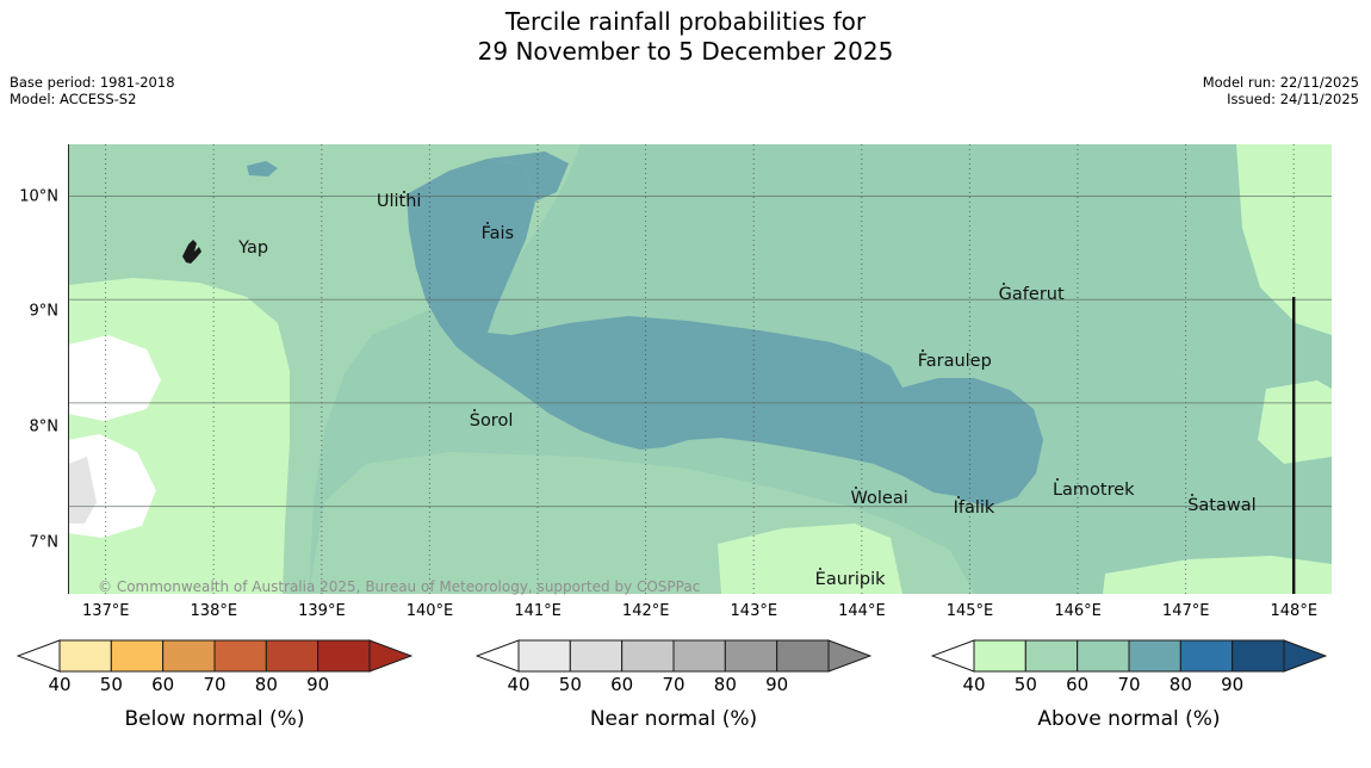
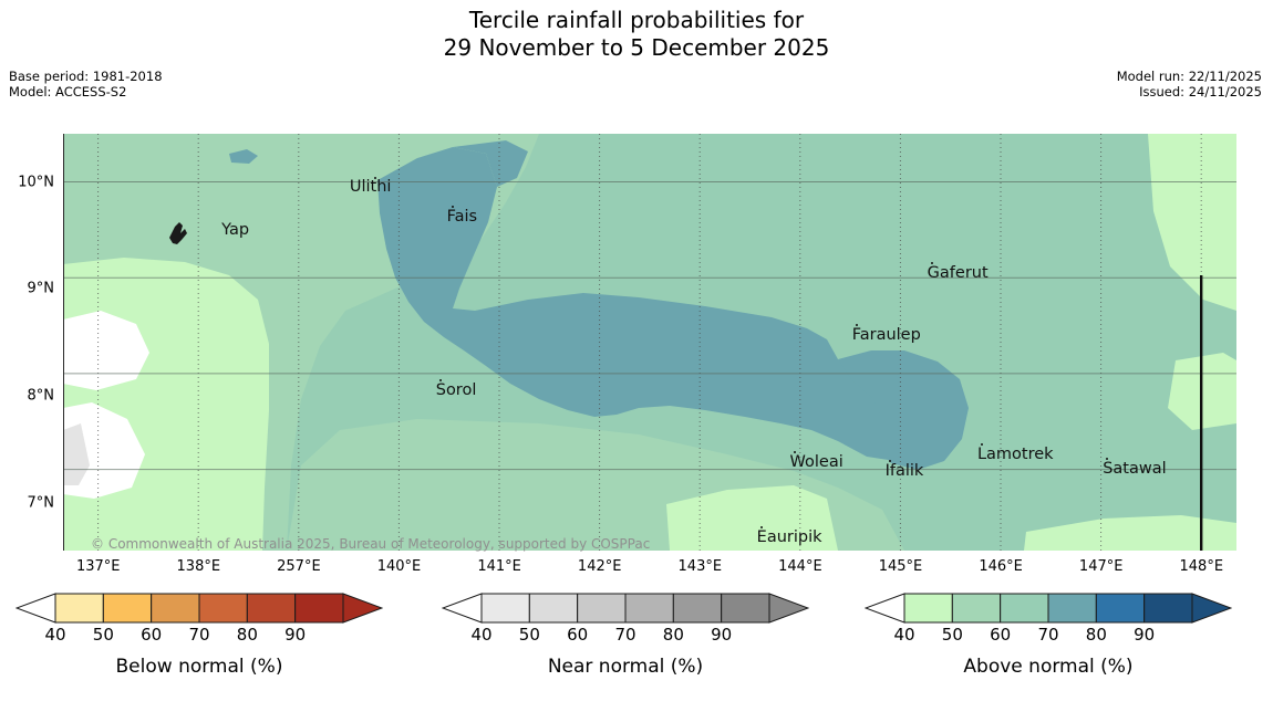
  Tercile rainfall probabilities for
  29 November to 5 December 2025
  Base period: 1981-2018
  Model: ACCESS-S2
  Model run: 22/11/2025
  Issued: 24/11/2025
  137°E
  138°E
- 139°E
+ 257°E
  140°E
  141°E
  142°E
  143°E
  144°E
  145°E
  146°E
  147°E
  148°E
  10°N
  9°N
  8°N
  7°N
  Yap
  Ulithi
  Fais
  Sorol
  Gaferut
  Faraulep
  Woleai
  Ifalik
  Lamotrek
  Satawal
  Eauripik
  © Commonwealth of Australia 2025, Bureau of Meteorology, supported by COSPPac
  40
  50
  60
  70
  80
  90
  Below normal (%)
  40
  50
  60
  70
  80
  90
  Near normal (%)
  40
  50
  60
  70
  80
  90
  Above normal (%)
